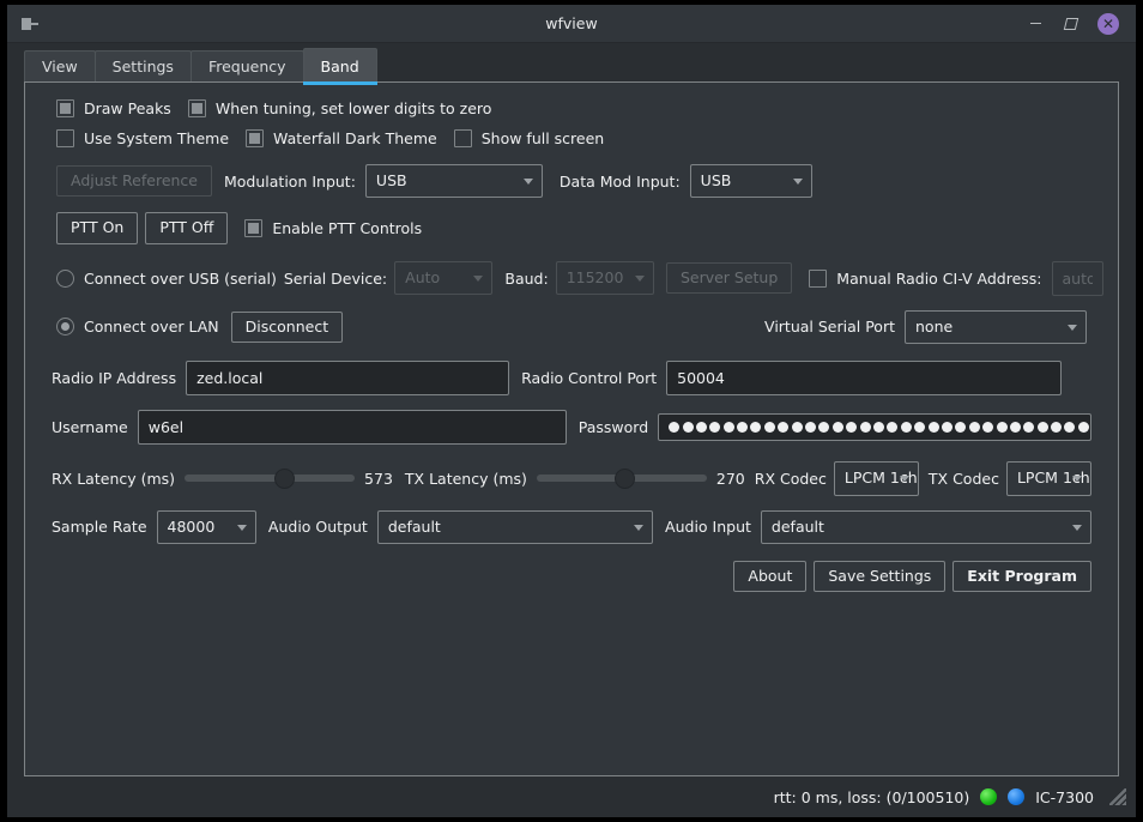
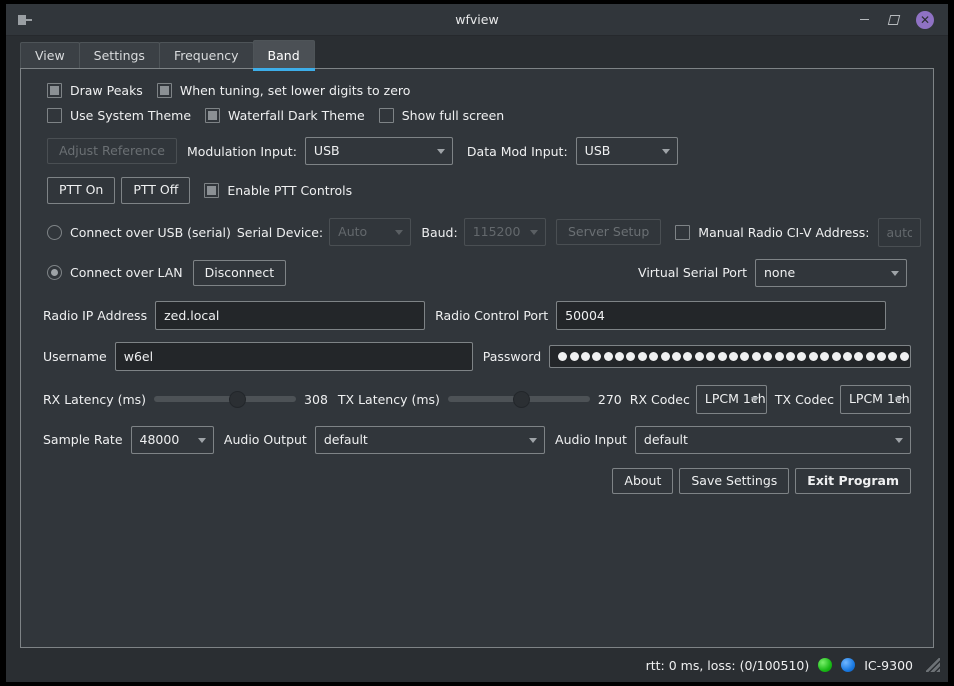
  wfview
  ✕
  View
  Settings
  Frequency
  Band
  Draw Peaks
  When tuning, set lower digits to zero
  Use System Theme
  Waterfall Dark Theme
  Show full screen
  Adjust Reference
  Modulation Input:
  USB
  Data Mod Input:
  USB
  PTT On
  PTT Off
  Enable PTT Controls
  Connect over USB (serial)
  Serial Device:
  Auto
  Baud:
  115200
  Server Setup
  Manual Radio CI-V Address:
  auto
  Connect over LAN
  Disconnect
  Virtual Serial Port
  none
  Radio IP Address
  zed.local
  Radio Control Port
  50004
  Username
  w6el
  Password
  RX Latency (ms)
- 573
+ 308
  TX Latency (ms)
  270
  RX Codec
  TX Codec
  Sample Rate
  48000
  Audio Output
  default
  Audio Input
  default
  About
  Save Settings
  Exit Program
  rtt: 0 ms, loss: (0/100510)
- IC-7300
+ IC-9300
